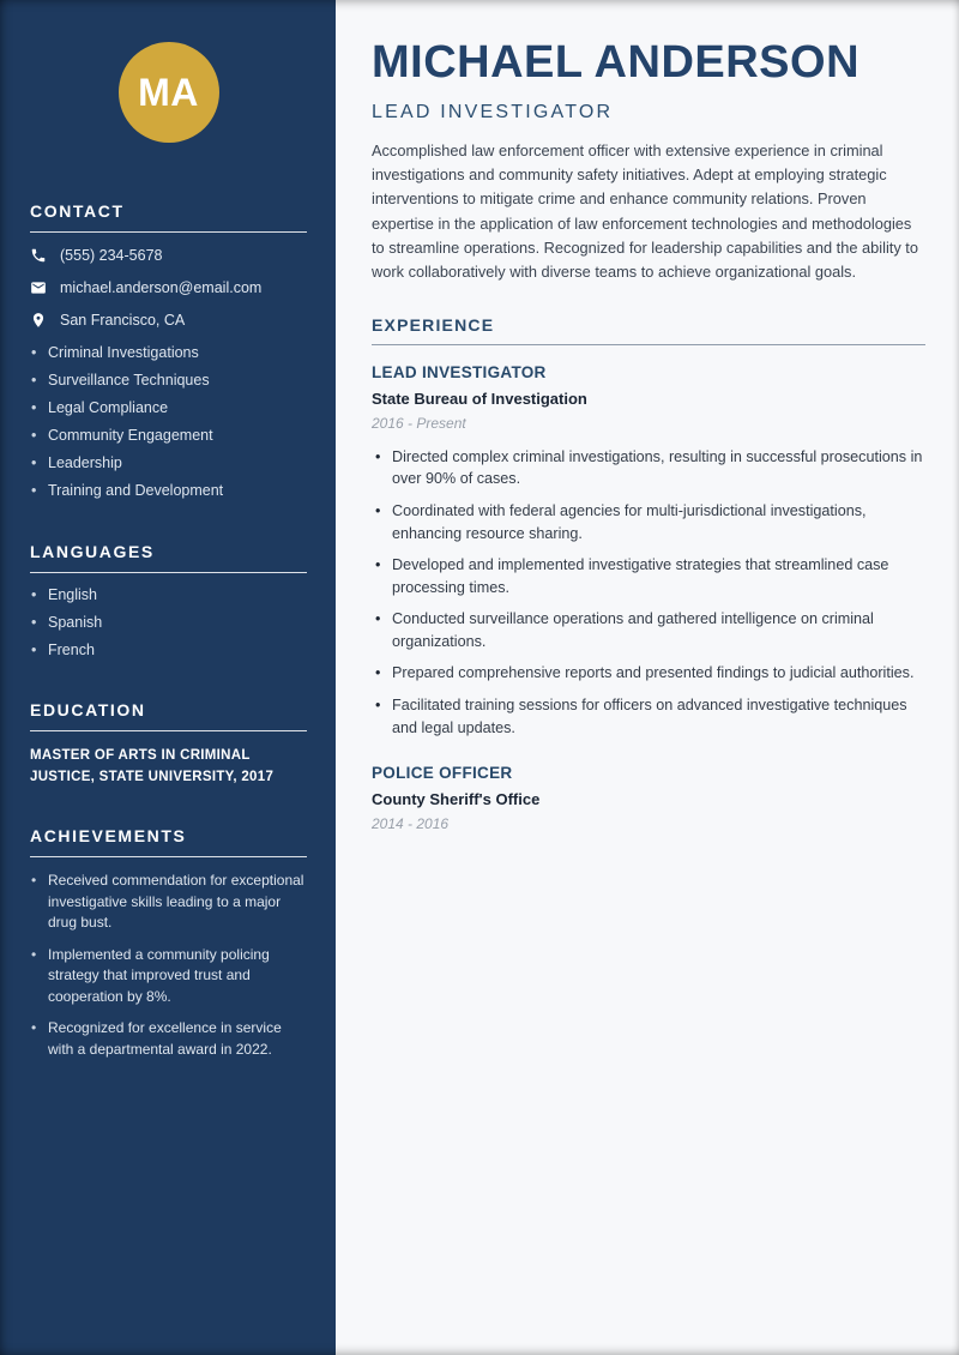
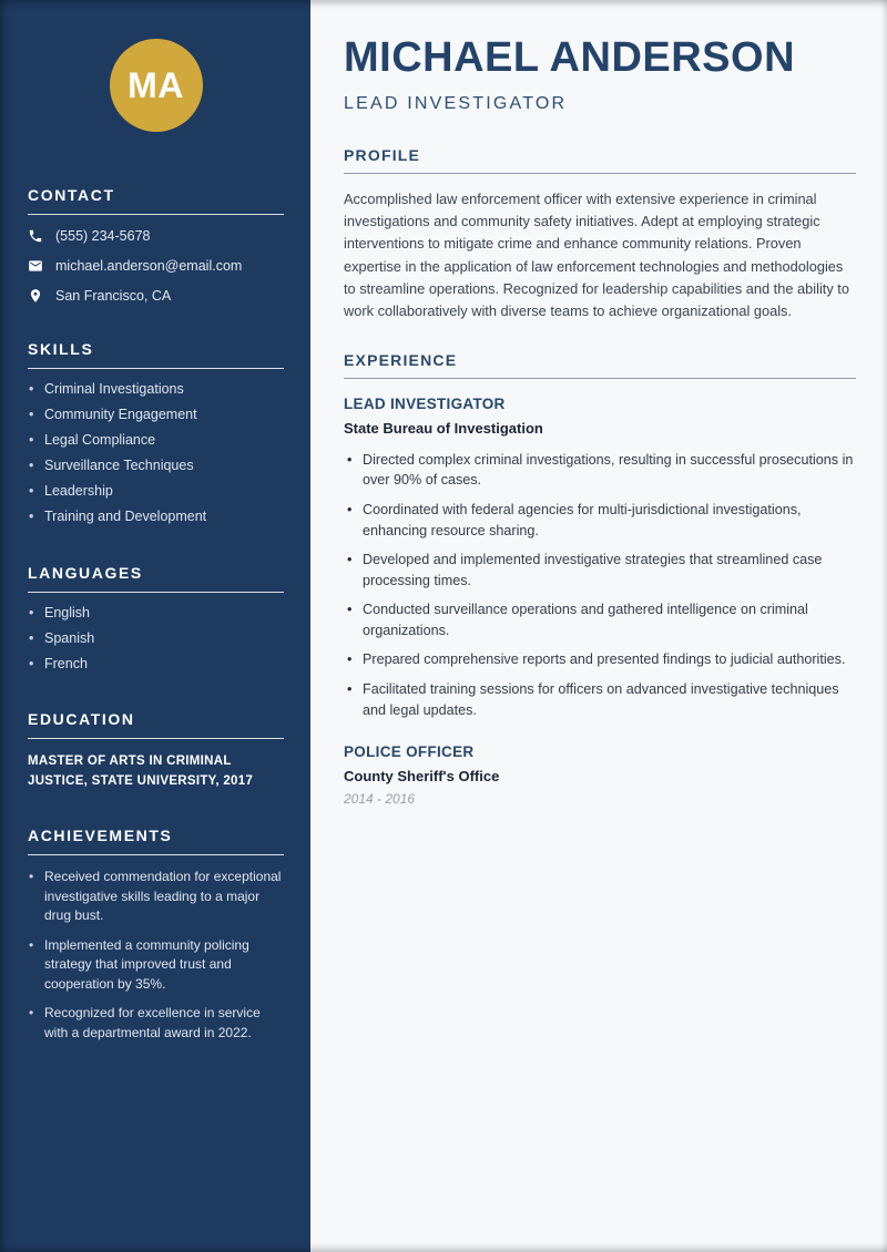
  MA
  CONTACT
  (555) 234-5678
  michael.anderson@email.com
  San Francisco, CA
+ SKILLS
  Criminal Investigations
- Surveillance Techniques
+ Community Engagement
  Legal Compliance
- Community Engagement
+ Surveillance Techniques
  Leadership
  Training and Development
  LANGUAGES
  English
  Spanish
  French
  EDUCATION
  MASTER OF ARTS IN CRIMINAL JUSTICE, STATE UNIVERSITY, 2017
  ACHIEVEMENTS
  Received commendation for exceptional investigative skills leading to a major drug bust.
- Implemented a community policing strategy that improved trust and cooperation by 8%.
+ Implemented a community policing strategy that improved trust and cooperation by 35%.
  Recognized for excellence in service with a departmental award in 2022.
  MICHAEL ANDERSON
  LEAD INVESTIGATOR
+ PROFILE
  Accomplished law enforcement officer with extensive experience in criminal investigations and community safety initiatives. Adept at employing strategic interventions to mitigate crime and enhance community relations. Proven expertise in the application of law enforcement technologies and methodologies to streamline operations. Recognized for leadership capabilities and the ability to work collaboratively with diverse teams to achieve organizational goals.
  EXPERIENCE
  LEAD INVESTIGATOR
  State Bureau of Investigation
- 2016 - Present
  Directed complex criminal investigations, resulting in successful prosecutions in over 90% of cases.
  Coordinated with federal agencies for multi-jurisdictional investigations, enhancing resource sharing.
  Developed and implemented investigative strategies that streamlined case processing times.
  Conducted surveillance operations and gathered intelligence on criminal organizations.
  Prepared comprehensive reports and presented findings to judicial authorities.
  Facilitated training sessions for officers on advanced investigative techniques and legal updates.
  POLICE OFFICER
  County Sheriff's Office
  2014 - 2016
